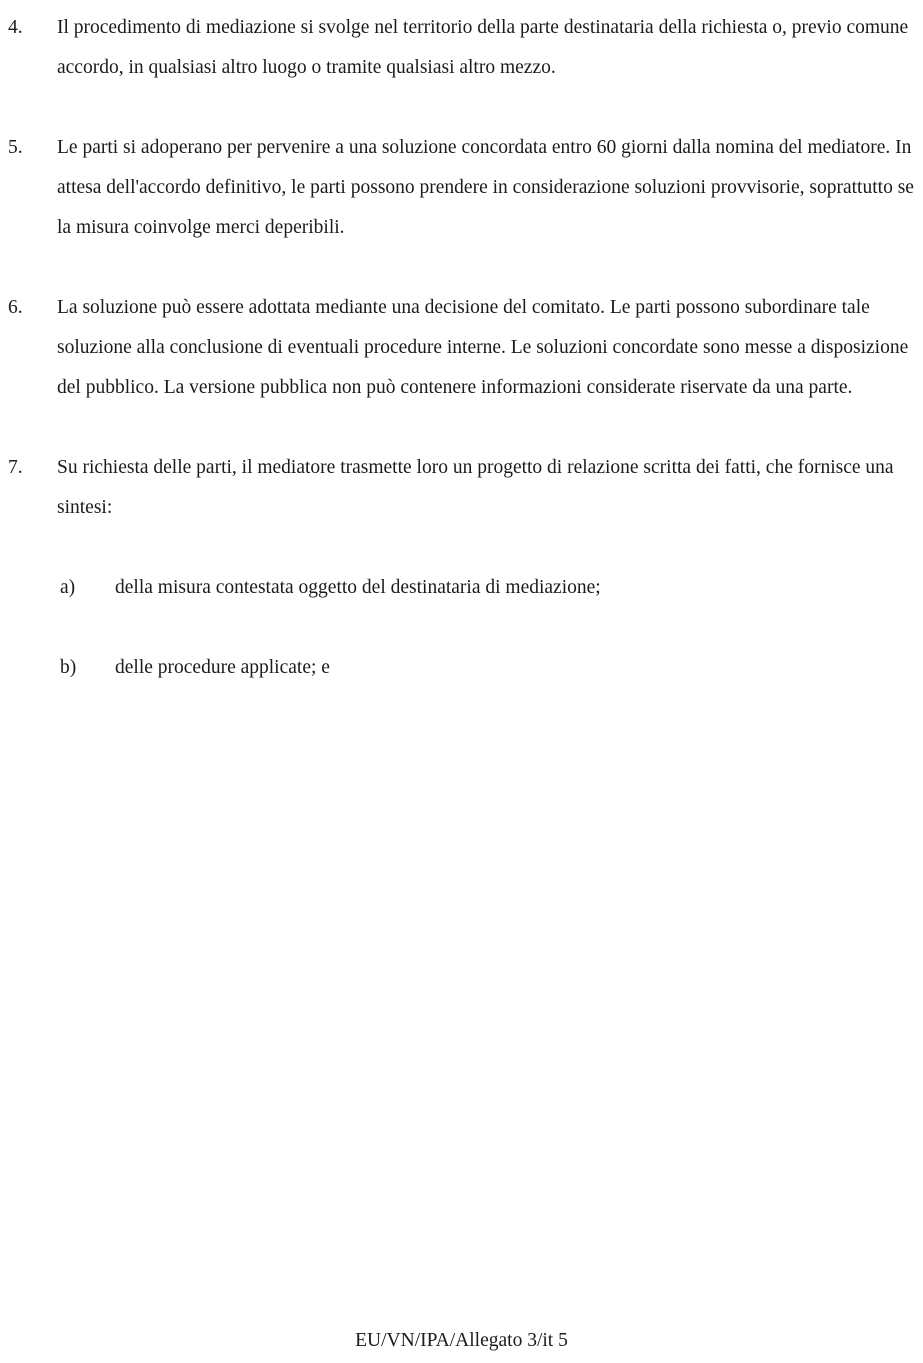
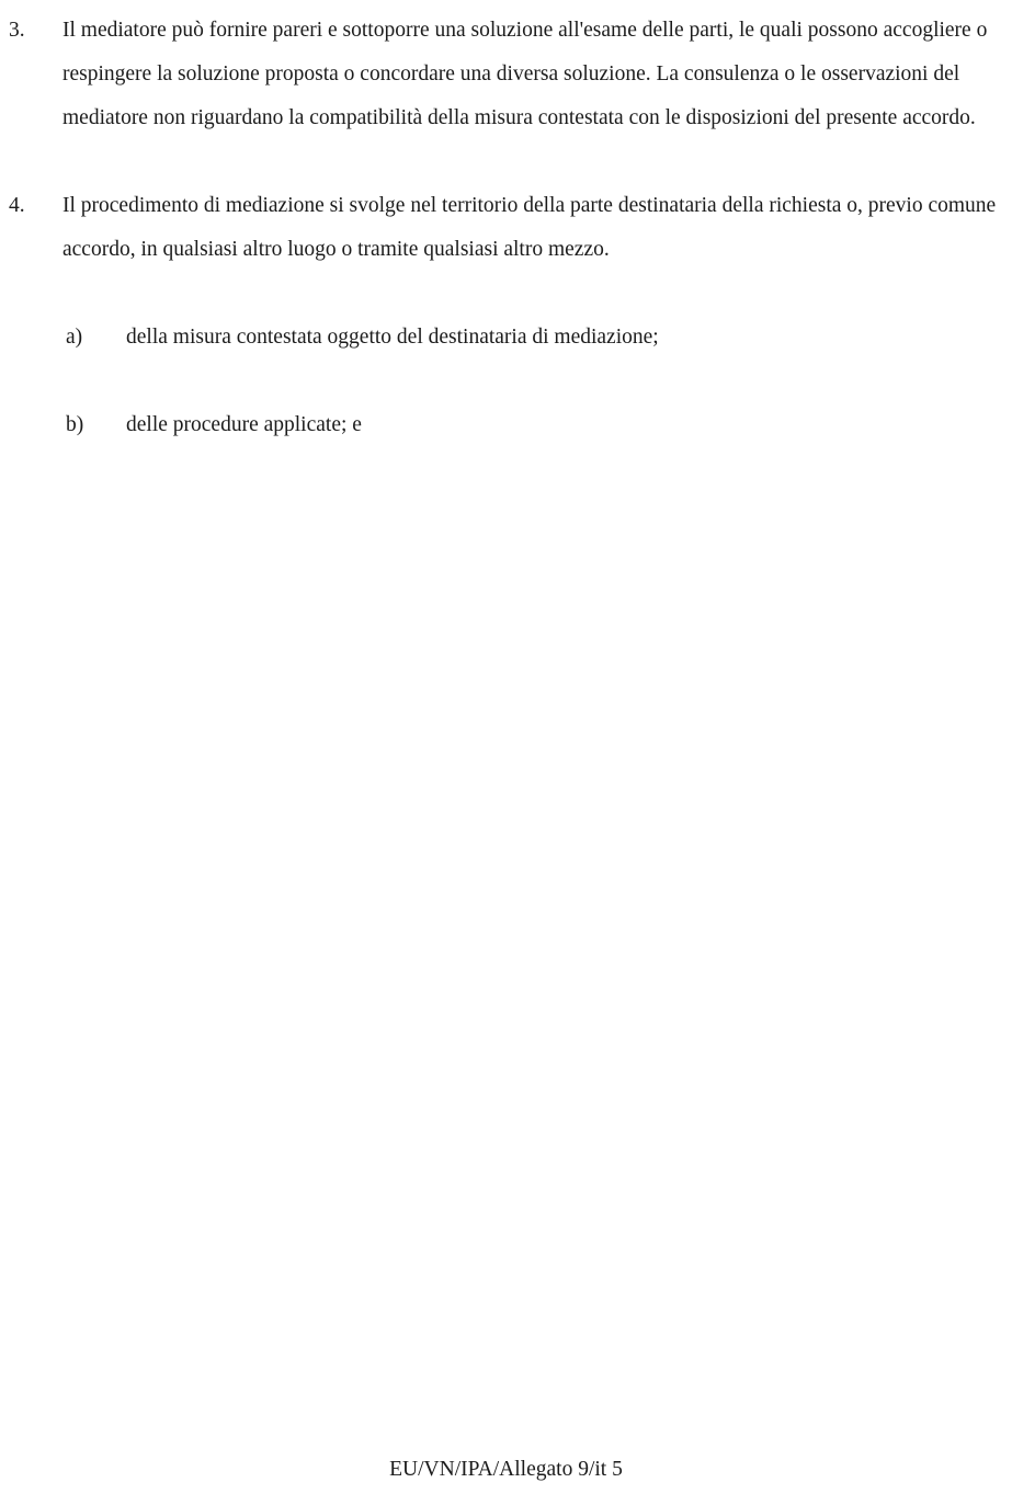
+ 3.
+ Il mediatore può fornire pareri e sottoporre una soluzione all'esame delle parti, le quali possono accogliere o respingere la soluzione proposta o concordare una diversa soluzione. La consulenza o le osservazioni del mediatore non riguardano la compatibilità della misura contestata con le disposizioni del presente accordo.
  4.
  Il procedimento di mediazione si svolge nel territorio della parte destinataria della richiesta o, previo comune accordo, in qualsiasi altro luogo o tramite qualsiasi altro mezzo.
- 5.
- Le parti si adoperano per pervenire a una soluzione concordata entro 60 giorni dalla nomina del mediatore. In attesa dell'accordo definitivo, le parti possono prendere in considerazione soluzioni provvisorie, soprattutto se la misura coinvolge merci deperibili.
- 6.
- La soluzione può essere adottata mediante una decisione del comitato. Le parti possono subordinare tale soluzione alla conclusione di eventuali procedure interne. Le soluzioni concordate sono messe a disposizione del pubblico. La versione pubblica non può contenere informazioni considerate riservate da una parte.
- 7.
- Su richiesta delle parti, il mediatore trasmette loro un progetto di relazione scritta dei fatti, che fornisce una sintesi:
  a)
  della misura contestata oggetto del destinataria di mediazione;
  b)
  delle procedure applicate; e
- EU/VN/IPA/Allegato 3/it 5
+ EU/VN/IPA/Allegato 9/it 5
